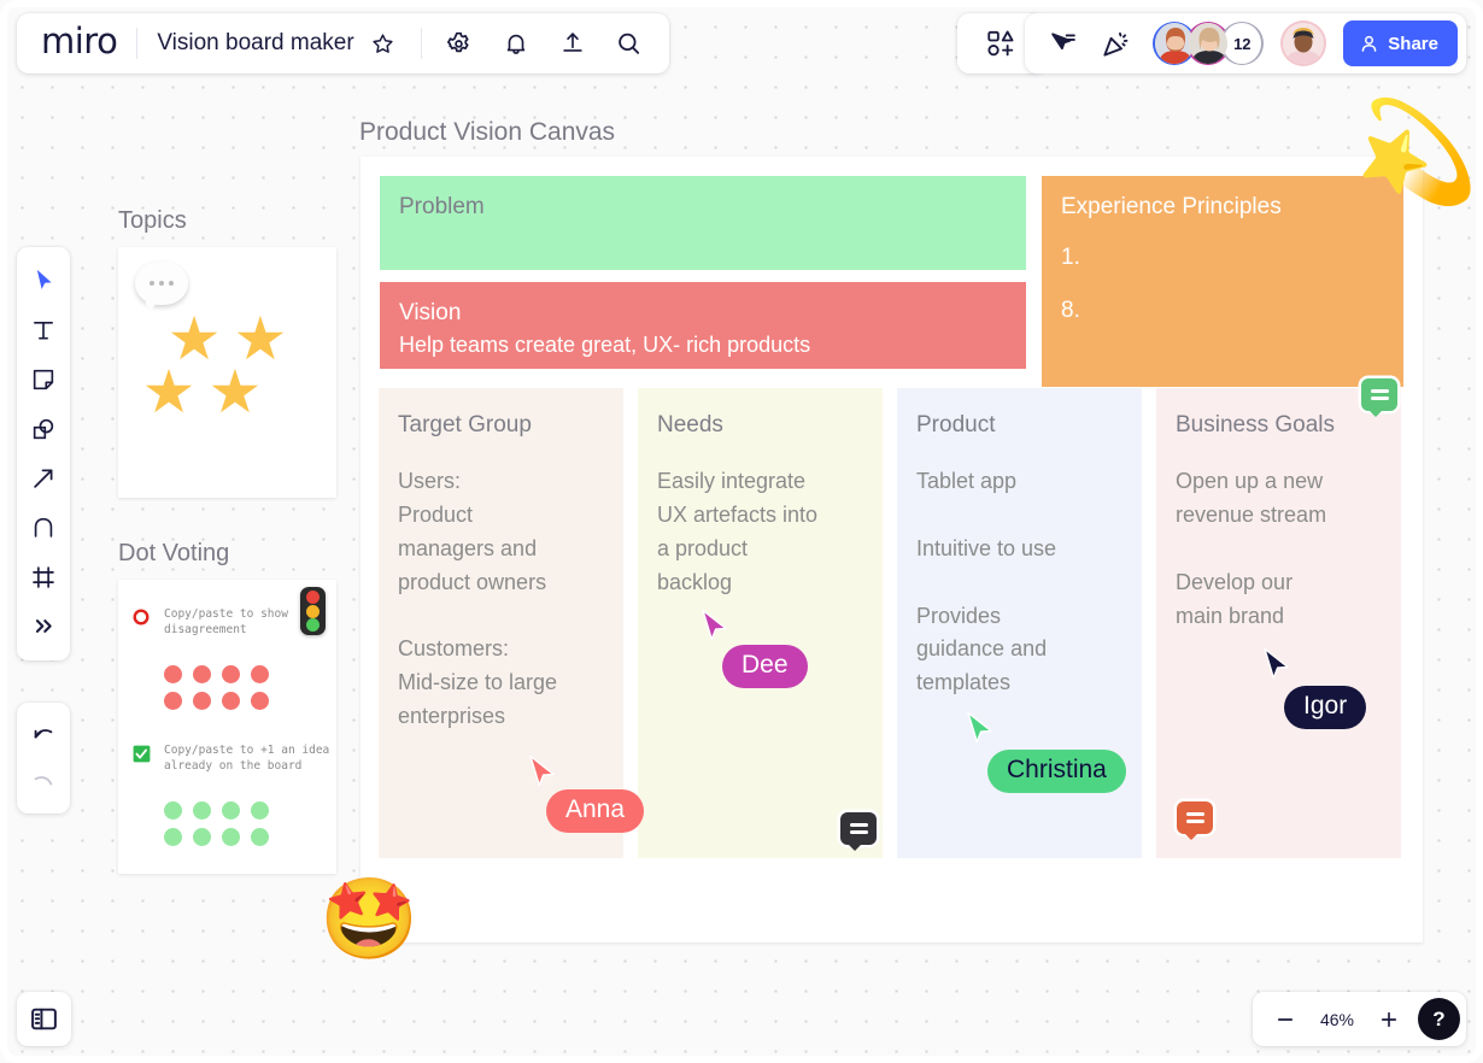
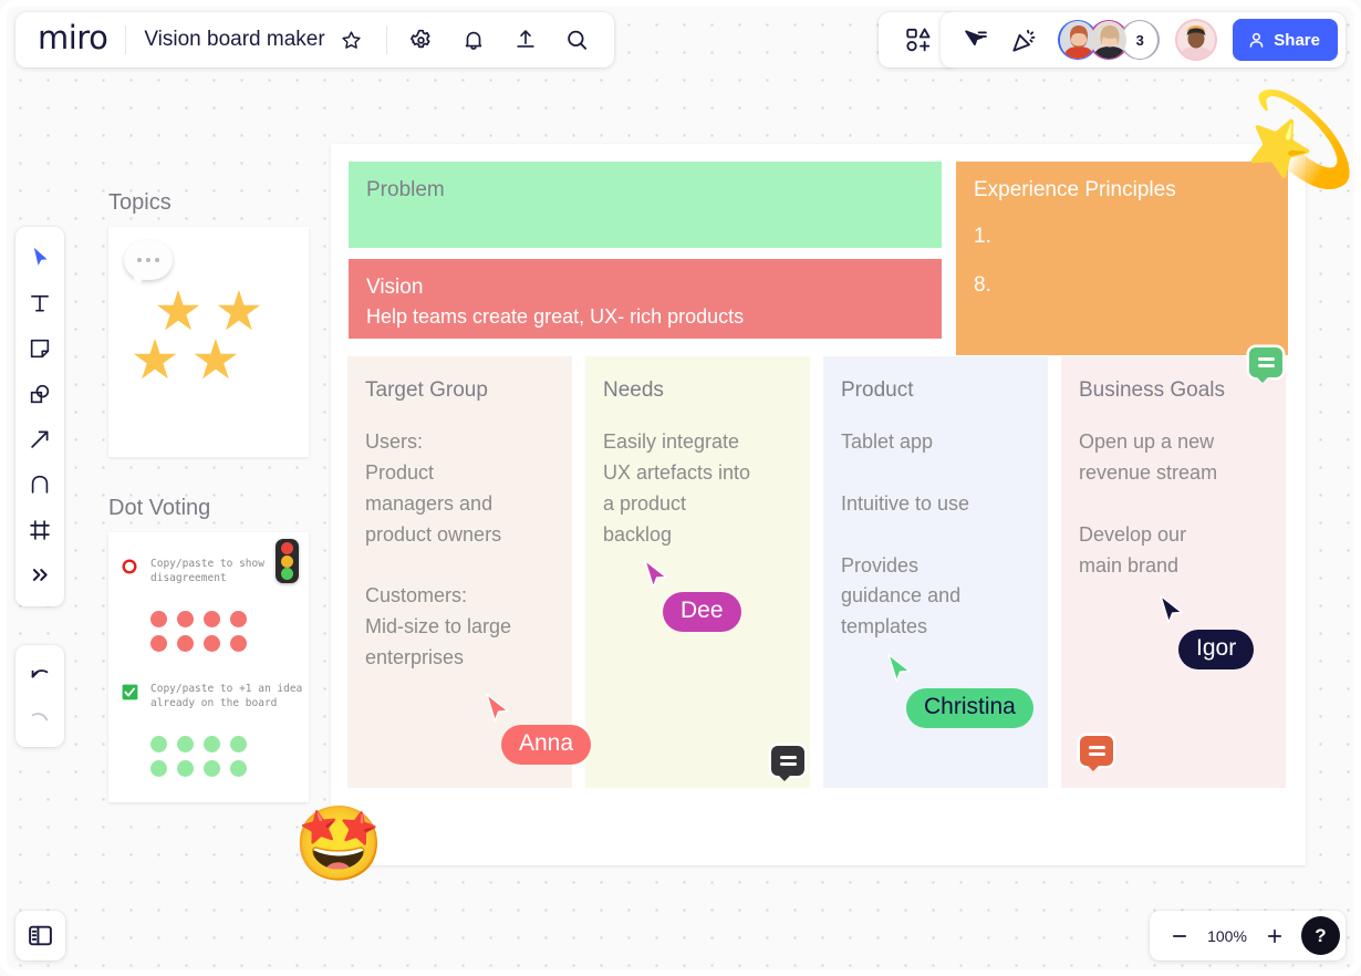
  miro
  Vision board maker
- 12
+ 3
  Share
  Topics
  ★
  ★
  ★
  ★
  Dot Voting
  Copy/paste to show disagreement
  Copy/paste to +1 an idea already on the board
- Product Vision Canvas
  Problem
  Vision
  Help teams create great, UX- rich products
  Experience Principles
  1.
  8.
  Target Group
  Users:
  Product
  managers and
  product owners
  Customers:
  Mid-size to large
  enterprises
  Needs
  Easily integrate
  UX artefacts into
  a product
  backlog
  Product
  Tablet app
  Intuitive to use
  Provides
  guidance and
  templates
  Business Goals
  Open up a new
  revenue stream
  Develop our
  main brand
  Anna
  Dee
  Christina
  Igor
  🤩
  💫
- 46%
+ 100%
  ?
